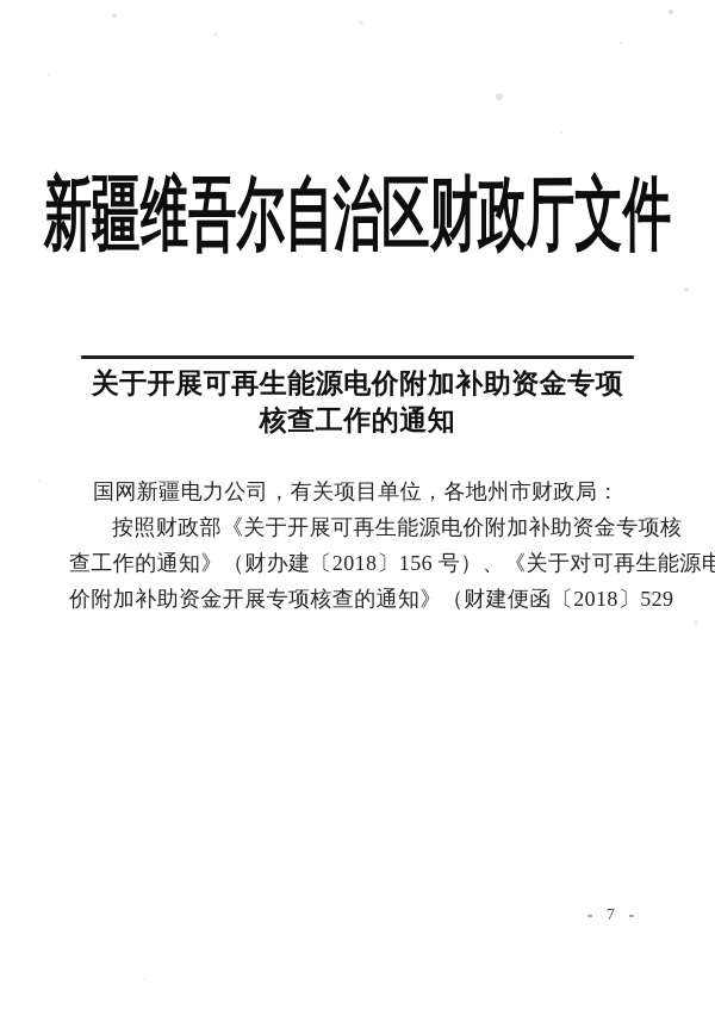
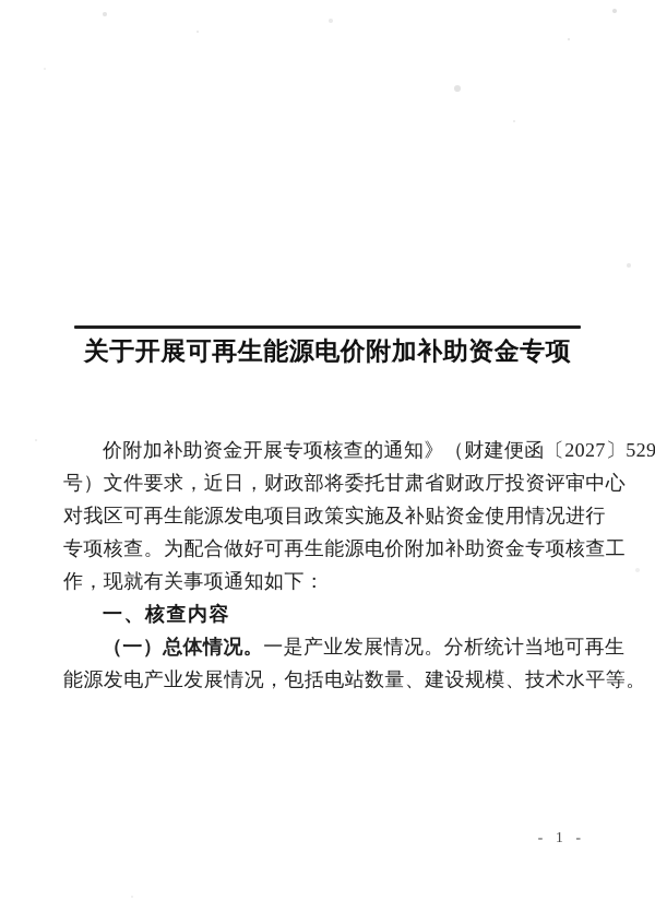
- 新疆维吾尔自治区财政厅文件
  关于开展可再生能源电价附加补助资金专项
- 核查工作的通知
- 国网新疆电力公司，有关项目单位，各地州市财政局：
- 按照财政部《关于开展可再生能源电价附加补助资金专项核
- 查工作的通知》（财办建〔2018〕156 号）、《关于对可再生能源电
- 价附加补助资金开展专项核查的通知》（财建便函〔2018〕529
+ 价附加补助资金开展专项核查的通知》（财建便函〔2027〕529
+ 号）文件要求，近日，财政部将委托甘肃省财政厅投资评审中心
+ 对我区可再生能源发电项目政策实施及补贴资金使用情况进行
+ 专项核查。为配合做好可再生能源电价附加补助资金专项核查工
+ 作，现就有关事项通知如下：
+ 一、核查内容
+ （一）总体情况。一是产业发展情况。分析统计当地可再生
+ 能源发电产业发展情况，包括电站数量、建设规模、技术水平等。
- - 7 -
+ - 1 -
